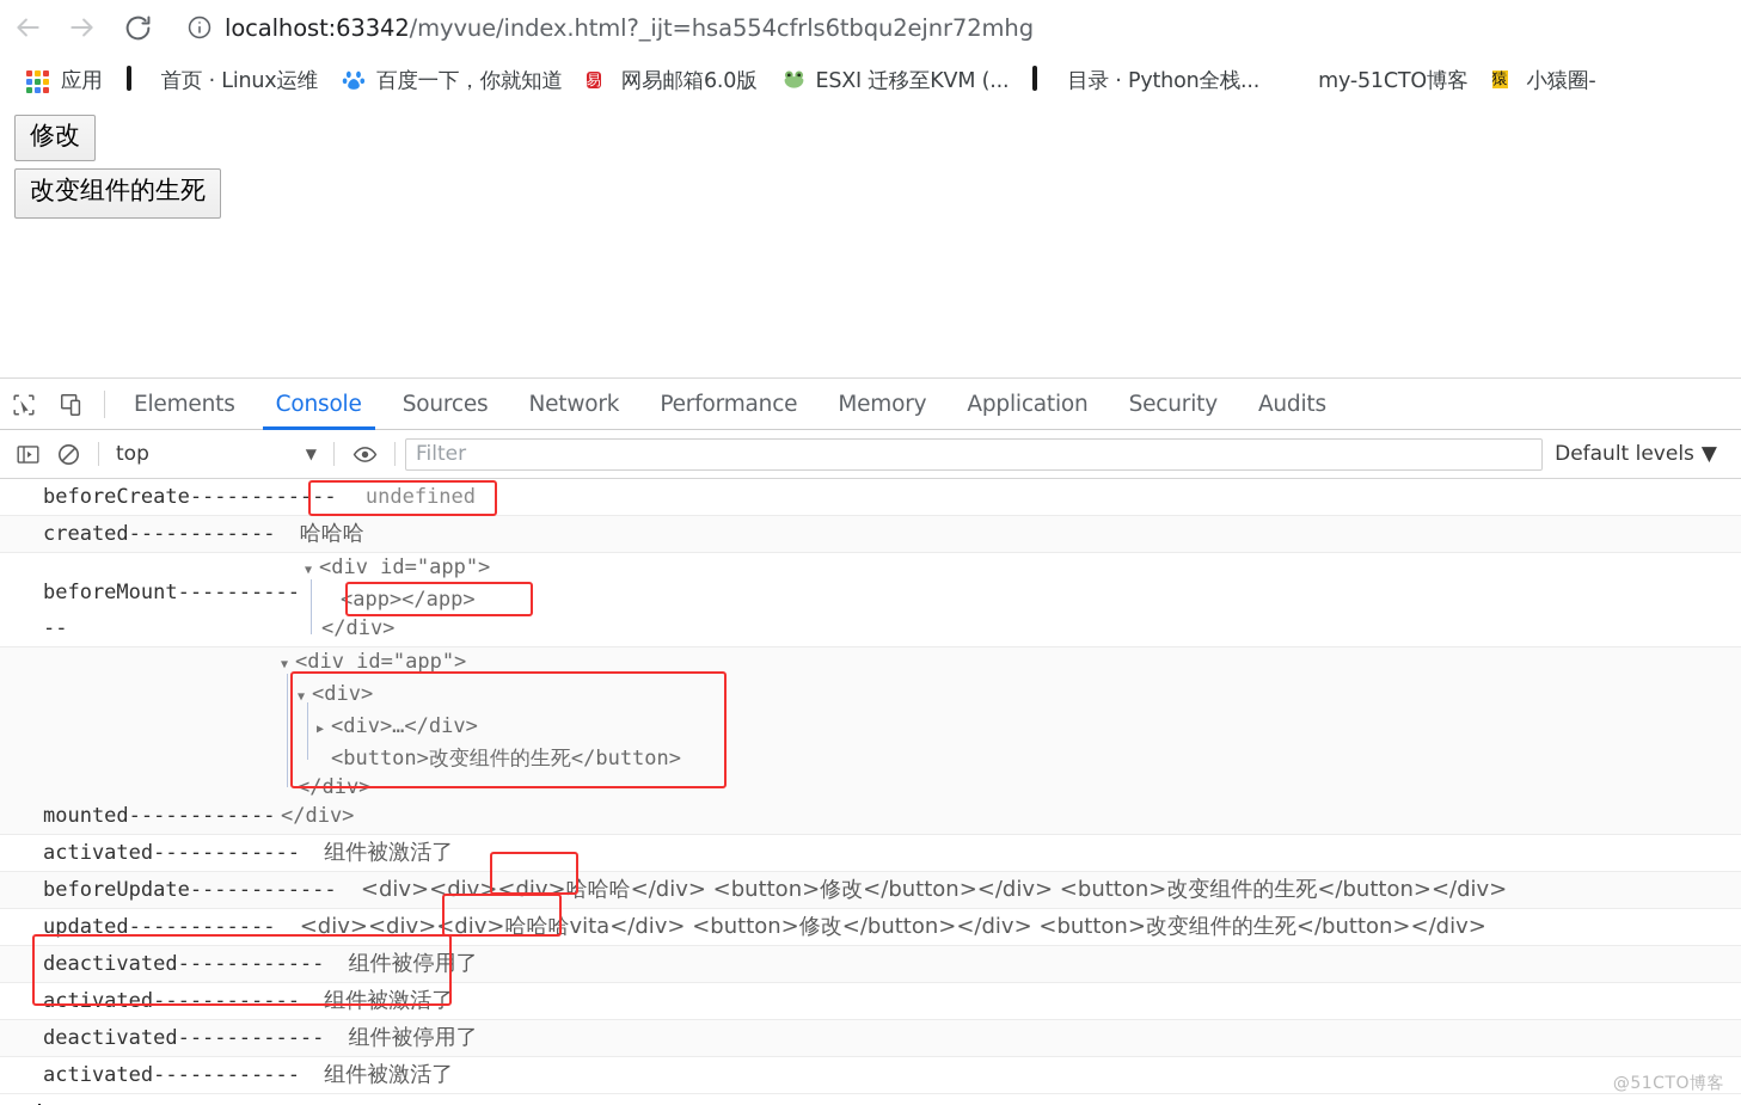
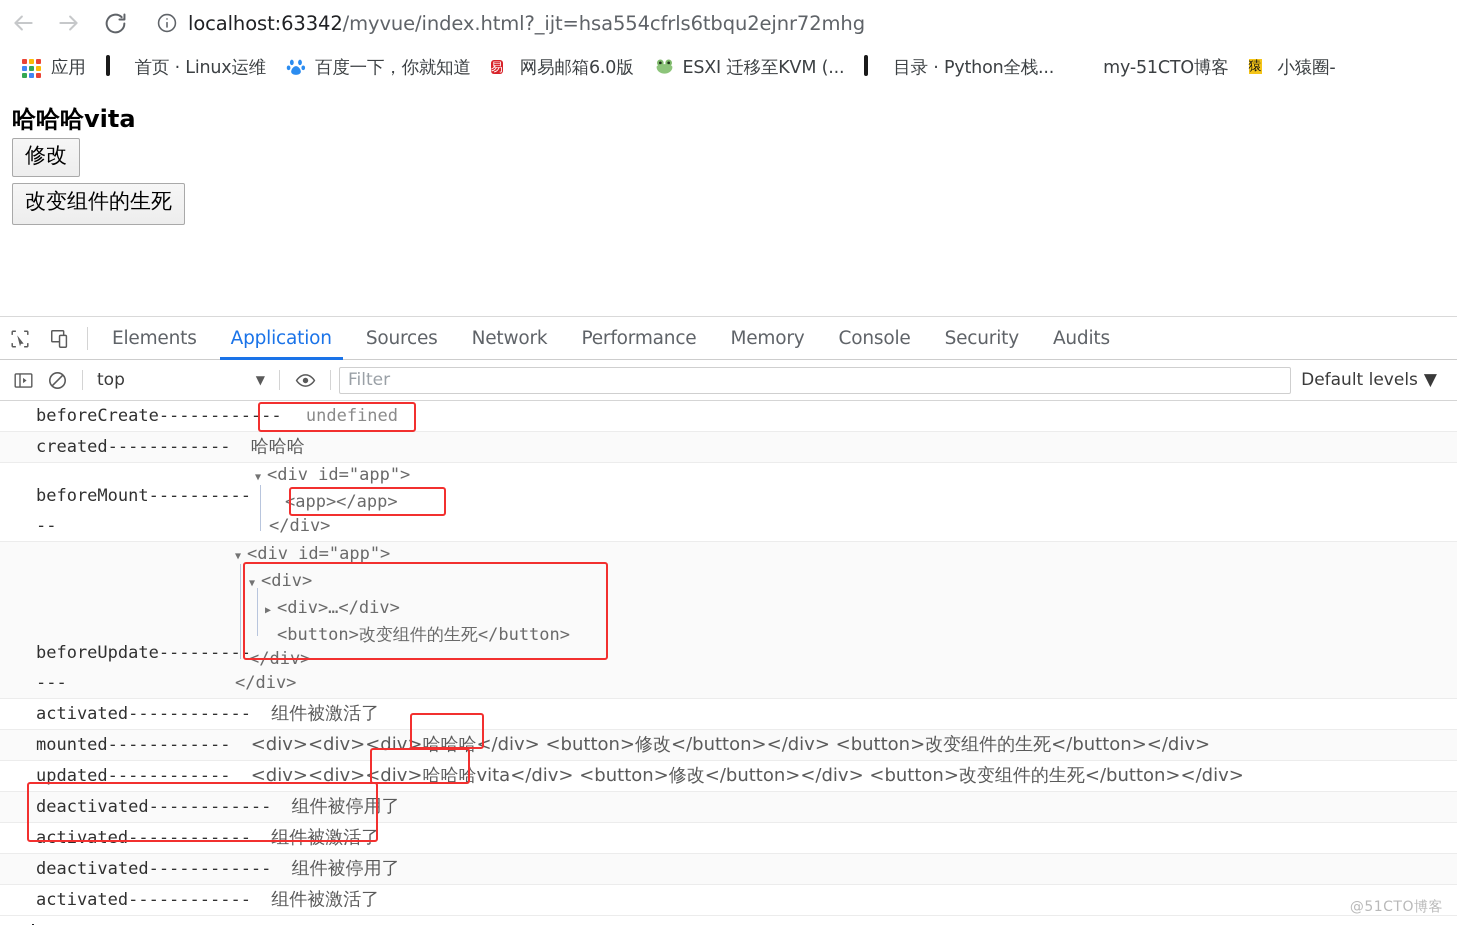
  localhost:63342/myvue/index.html?_ijt=hsa554cfrls6tbqu2ejnr72mhg
  应用
  首页 · Linux运维
  百度一下，你就知道
  易
  网易邮箱6.0版
  ESXI 迁移至KVM (...
  目录 · Python全栈...
  my-51CTO博客
  猿
  小猿圈-
+ 哈哈哈vita
  修改
  改变组件的生死
  Elements
- Console
+ Application
  Sources
  Network
  Performance
  Memory
- Application
+ Console
  Security
  Audits
  top
  ▼
  Filter
  Default levels
  ▼
  beforeCreate------------ undefined
  created------------ 哈哈哈
  beforeMount------------
  ▼ <div id="app">
  <app></app>
  </div>
- mounted------------
+ beforeUpdate------------
  ▼ <div id="app">
  ▼ <div>
  ▶ <div>…</div>
  <button>改变组件的生死</button>
  </div>
  </div>
  activated------------ 组件被激活了
- beforeUpdate------------ <div><div><div>哈哈哈</div> <button>修改</button></div> <button>改变组件的生死</button></div>
+ mounted------------ <div><div><div>哈哈哈</div> <button>修改</button></div> <button>改变组件的生死</button></div>
  updated------------ <div><div><div>哈哈哈vita</div> <button>修改</button></div> <button>改变组件的生死</button></div>
  deactivated------------ 组件被停用了
  activated------------ 组件被激活了
  deactivated------------ 组件被停用了
  activated------------ 组件被激活了
  @51CTO博客
